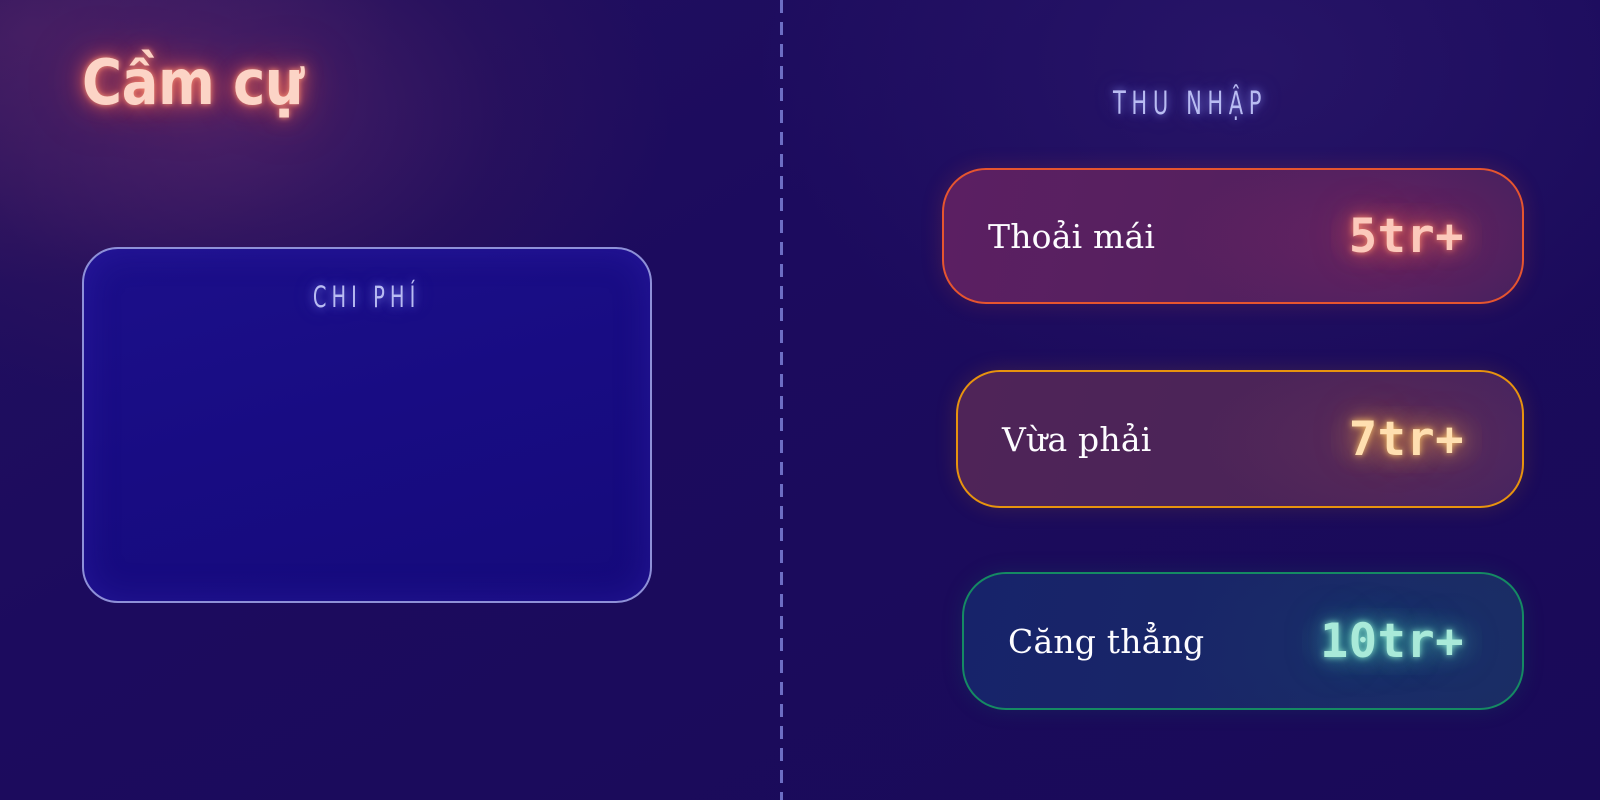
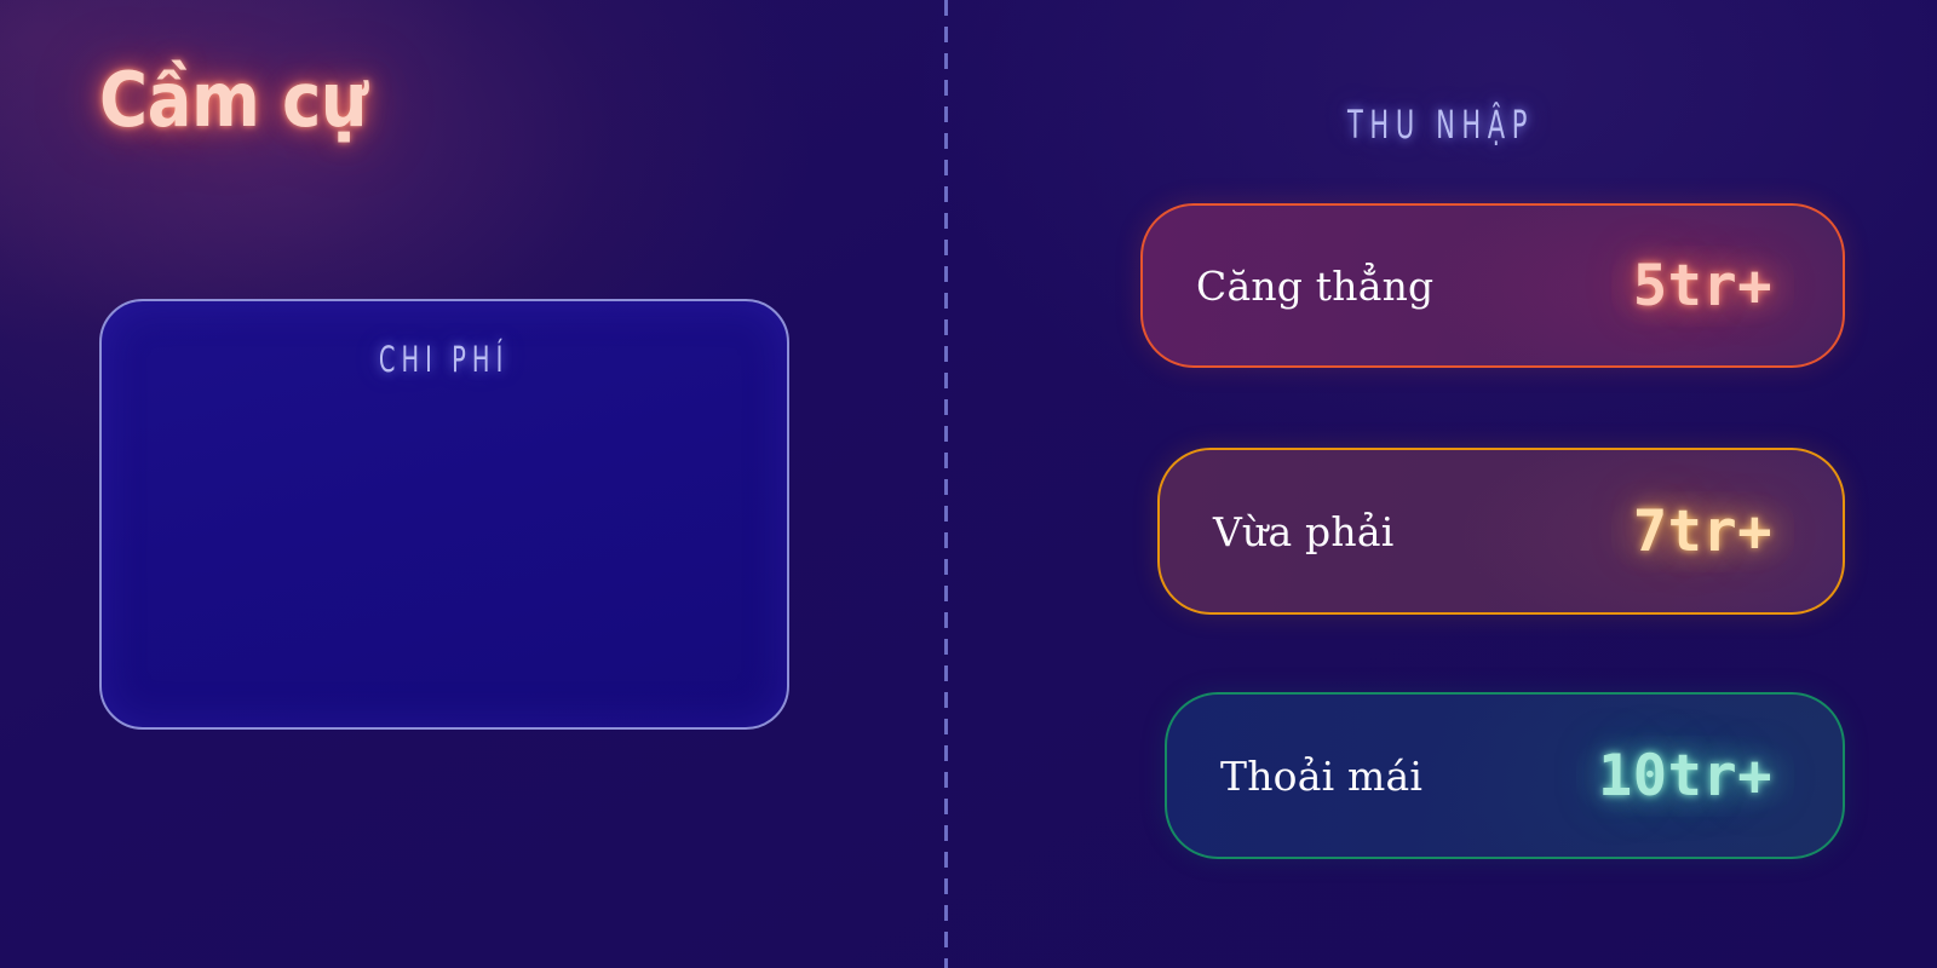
  Cầm cự
  CHI PHÍ
  THU NHẬP
- Thoải mái
+ Căng thẳng
  5tr+
  Vừa phải
  7tr+
- Căng thẳng
+ Thoải mái
  10tr+
